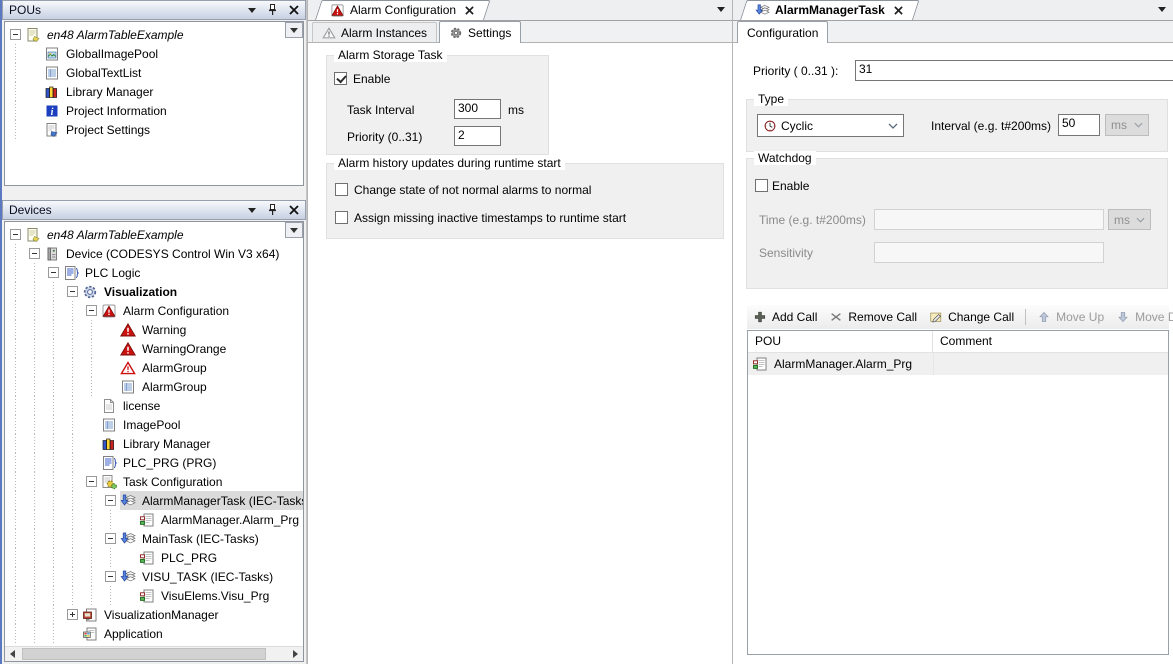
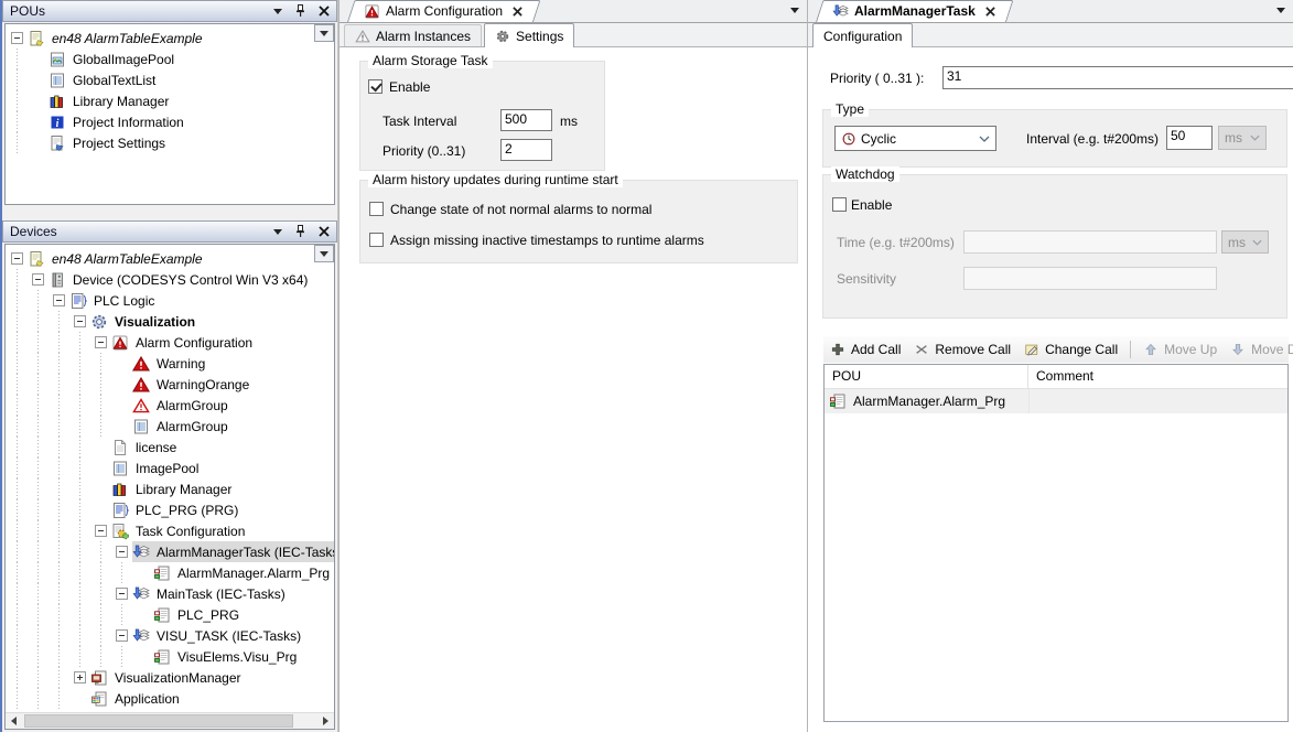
  POUs
  en48 AlarmTableExample
  GlobalImagePool
  GlobalTextList
  Library Manager
  i
  Project Information
  Project Settings
  Devices
  en48 AlarmTableExample
  Device (CODESYS Control Win V3 x64)
  PLC Logic
  Visualization
  Alarm Configuration
  Warning
  WarningOrange
  AlarmGroup
  AlarmGroup
  license
  ImagePool
  Library Manager
  PLC_PRG (PRG)
  Task Configuration
  AlarmManagerTask (IEC-Task
  AlarmManager.Alarm_Prg
  MainTask (IEC-Tasks)
  PLC_PRG
  VISU_TASK (IEC-Tasks)
  VisuElems.Visu_Prg
  VisualizationManager
  Application
  Alarm Configuration
  Alarm Instances
  Settings
  Alarm Storage Task
  Enable
  Task Interval
- 300
+ 500
  ms
  Priority (0..31)
  2
  Alarm history updates during runtime start
  Change state of not normal alarms to normal
- Assign missing inactive timestamps to runtime start
+ Assign missing inactive timestamps to runtime alarms
  AlarmManagerTask
  Configuration
  Priority ( 0..31 ):
  31
  Type
  Cyclic
  Interval (e.g. t#200ms)
  50
  ms
  Watchdog
  Enable
  Time (e.g. t#200ms)
  ms
  Sensitivity
  Add Call
  Remove Call
  Change Call
  Move Up
  POU
  Comment
  AlarmManager.Alarm_Prg
